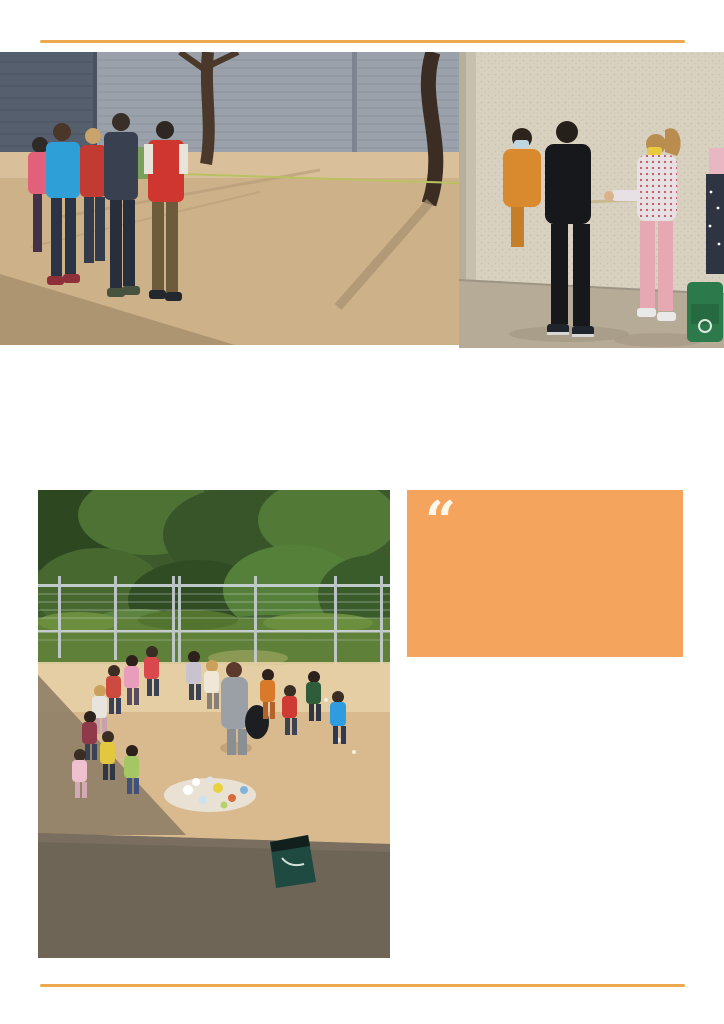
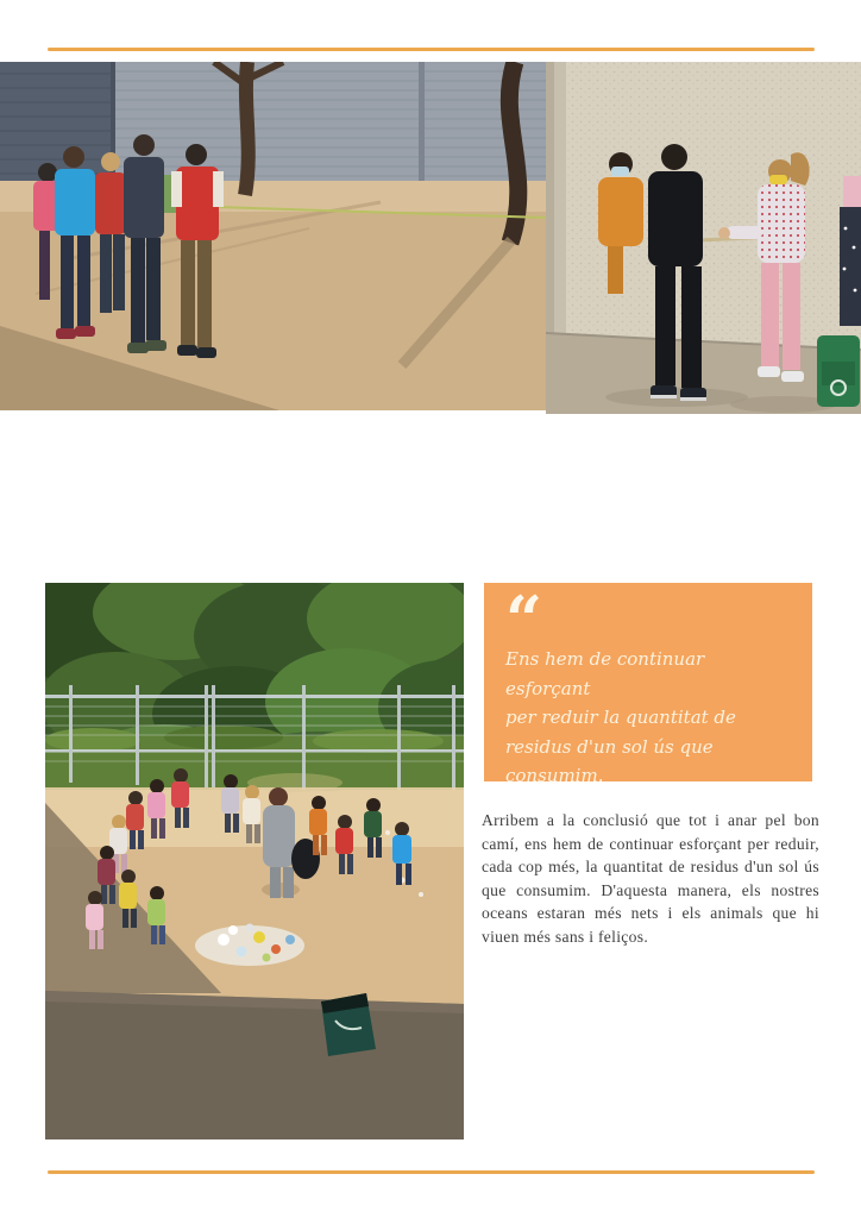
  “
+ Ens hem de continuar esforçant
+ per reduir la quantitat de
+ residus d'un sol ús que
+ consumim.
+ Arribem a la conclusió que tot i anar pel bon camí, ens hem de continuar esforçant per reduir, cada cop més, la quantitat de residus d'un sol ús que consumim. D'aquesta manera, els nostres oceans estaran més nets i els animals que hi viuen més sans i feliços.
